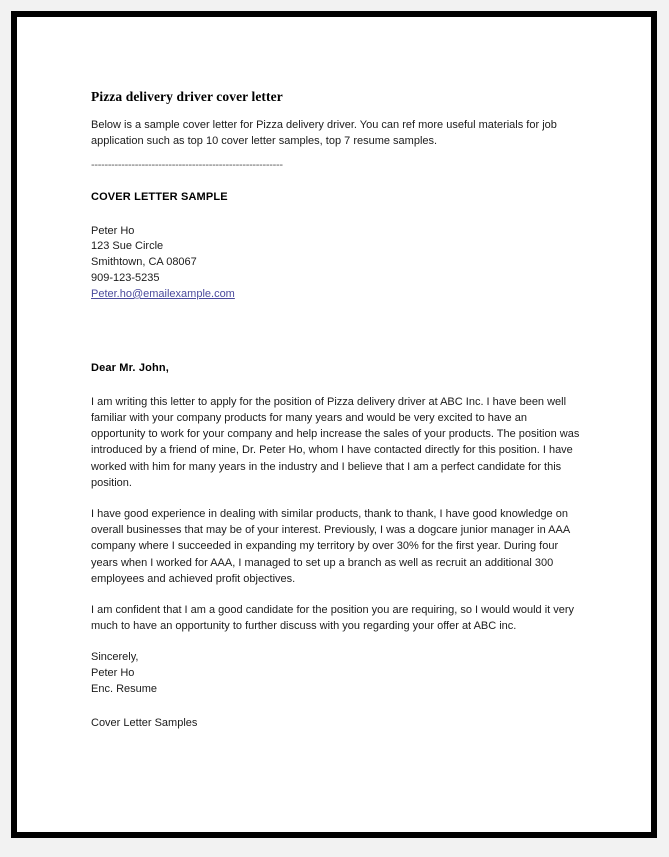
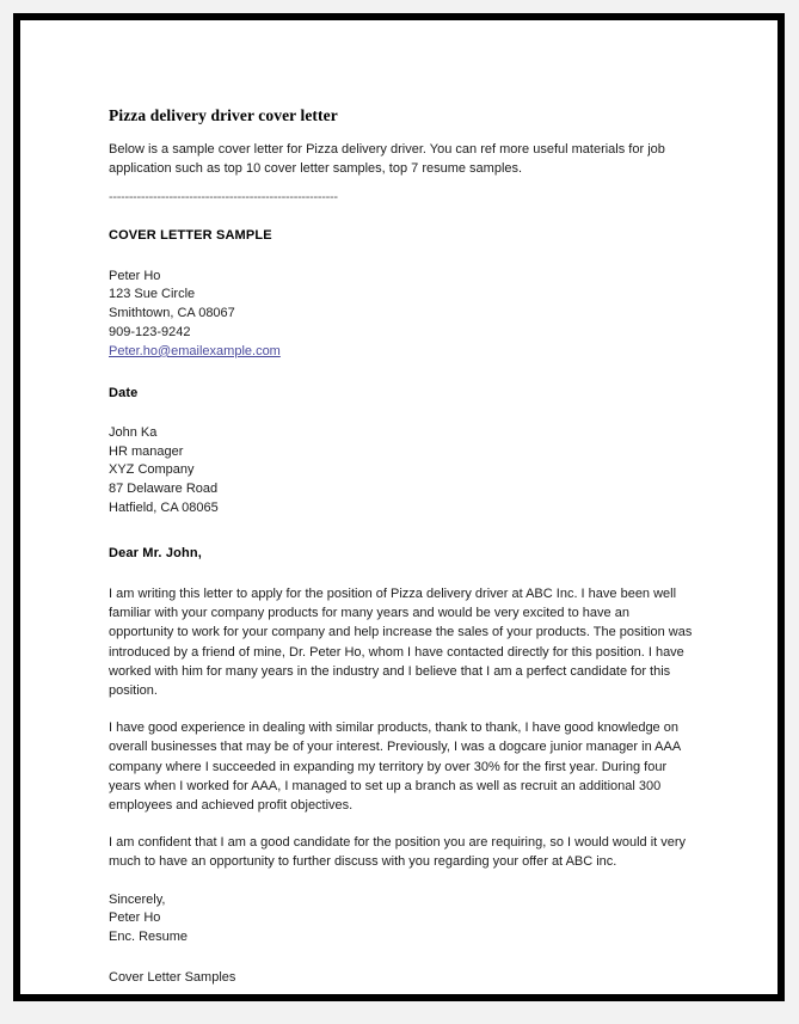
  Pizza delivery driver cover letter
  Below is a sample cover letter for Pizza delivery driver. You can ref more useful materials for job application such as top 10 cover letter samples, top 7 resume samples.
  ---------------------------------------------------------
  COVER LETTER SAMPLE
  Peter Ho
  123 Sue Circle
  Smithtown, CA 08067
- 909-123-5235
+ 909-123-9242
  Peter.ho@emailexample.com
+ Date
+ John Ka
+ HR manager
+ XYZ Company
+ 87 Delaware Road
+ Hatfield, CA 08065
  Dear Mr. John,
  I am writing this letter to apply for the position of Pizza delivery driver at ABC Inc. I have been well familiar with your company products for many years and would be very excited to have an opportunity to work for your company and help increase the sales of your products. The position was introduced by a friend of mine, Dr. Peter Ho, whom I have contacted directly for this position. I have worked with him for many years in the industry and I believe that I am a perfect candidate for this position.
  I have good experience in dealing with similar products, thank to thank, I have good knowledge on overall businesses that may be of your interest. Previously, I was a dogcare junior manager in AAA company where I succeeded in expanding my territory by over 30% for the first year. During four years when I worked for AAA, I managed to set up a branch as well as recruit an additional 300 employees and achieved profit objectives.
  I am confident that I am a good candidate for the position you are requiring, so I would would it very much to have an opportunity to further discuss with you regarding your offer at ABC inc.
  Sincerely,
  Peter Ho
  Enc. Resume
  Cover Letter Samples
